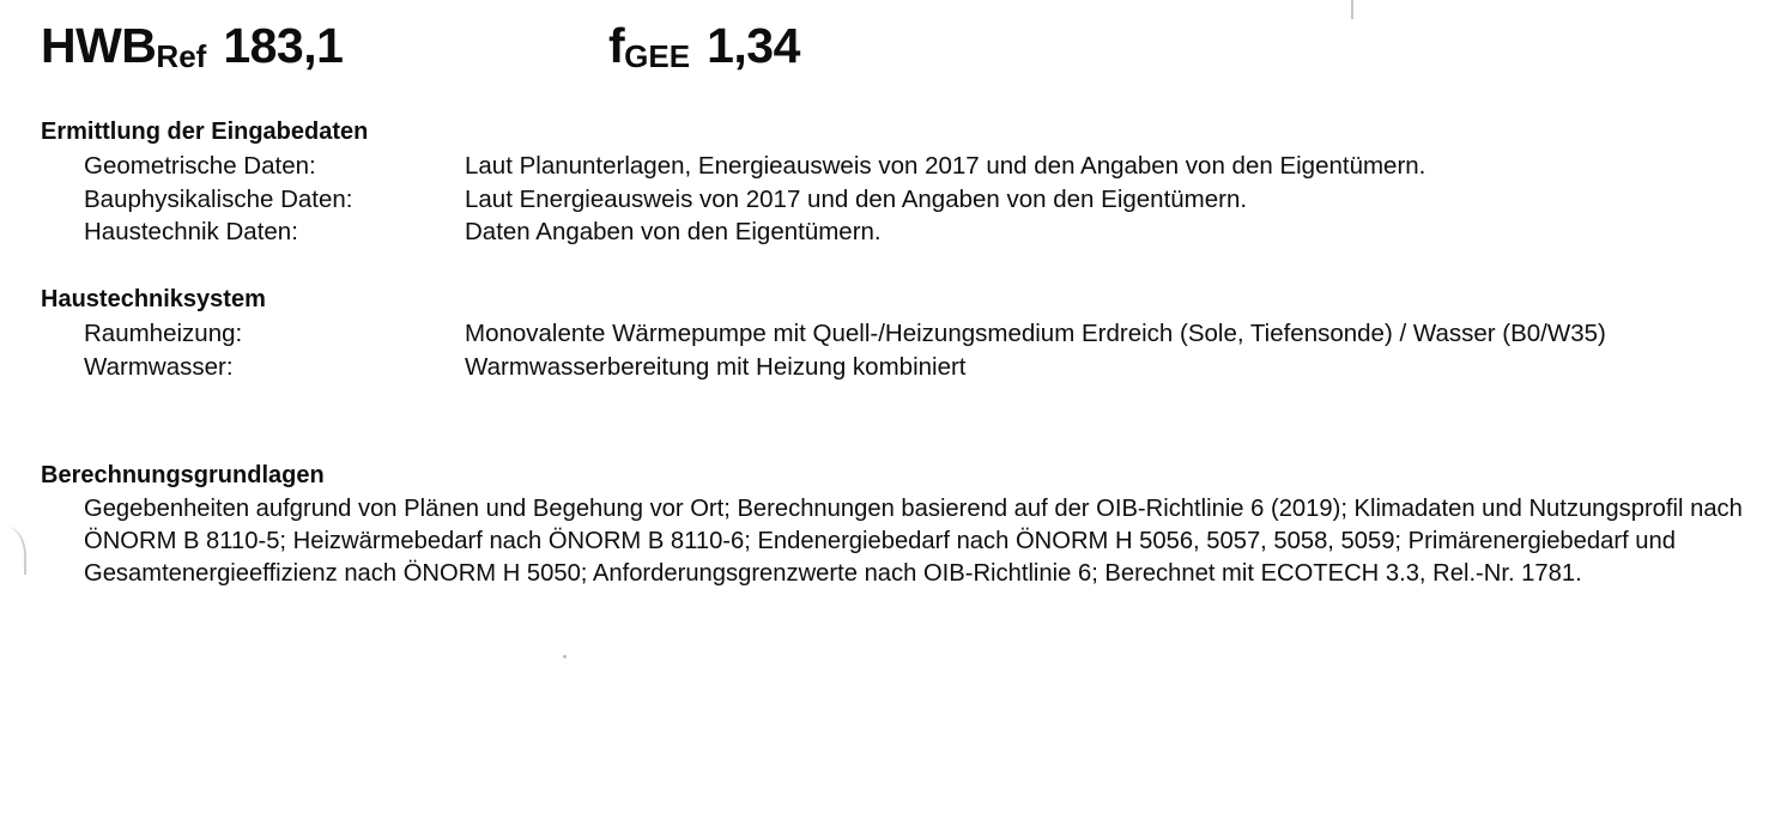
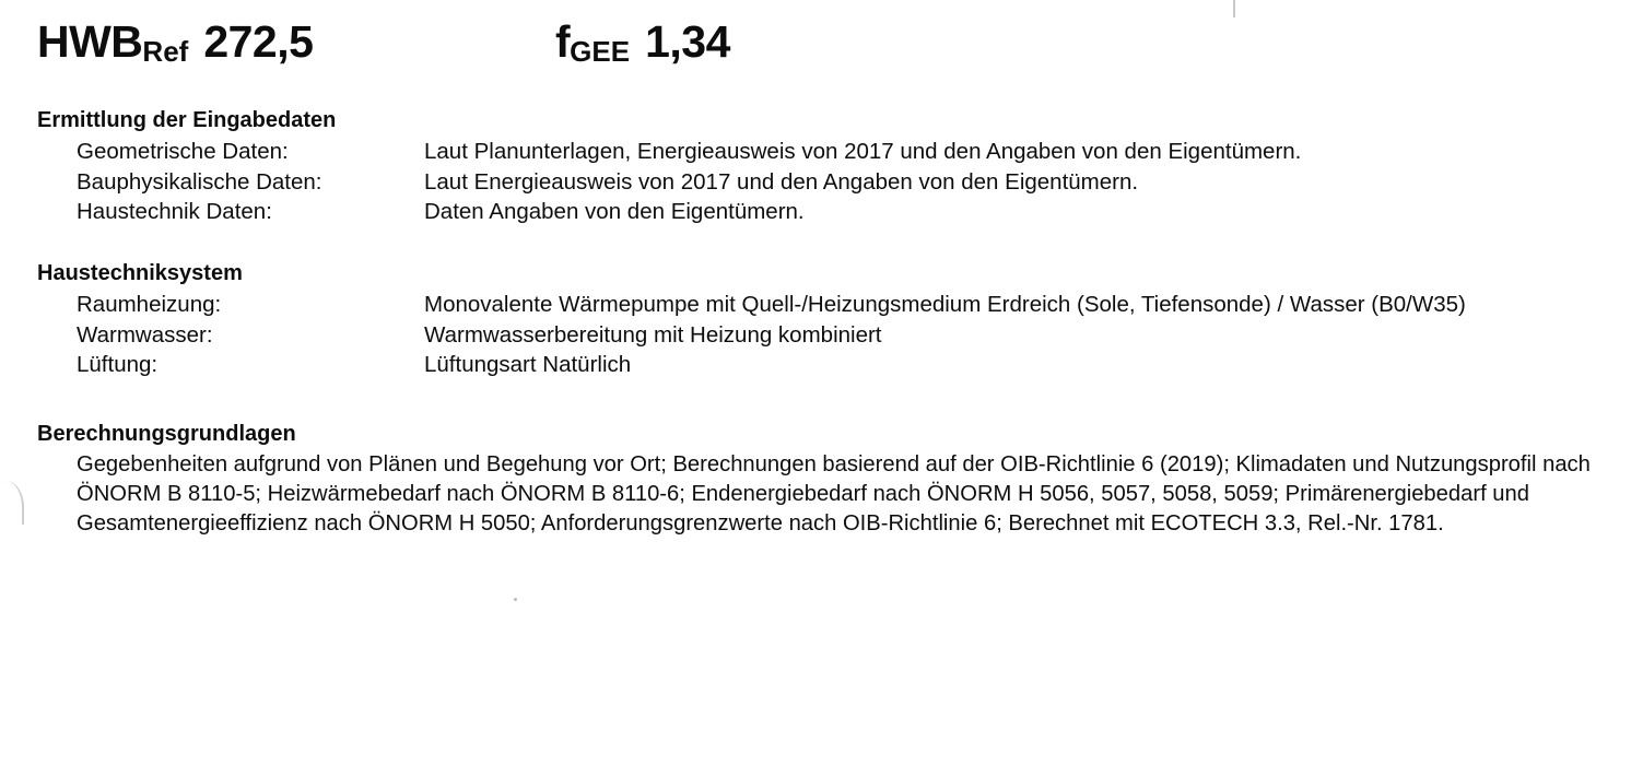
- HWBRef 183,1
+ HWBRef 272,5
  fGEE 1,34
  Ermittlung der Eingabedaten
  Geometrische Daten:
  Laut Planunterlagen, Energieausweis von 2017 und den Angaben von den Eigentümern.
  Bauphysikalische Daten:
  Laut Energieausweis von 2017 und den Angaben von den Eigentümern.
  Haustechnik Daten:
  Daten Angaben von den Eigentümern.
  Haustechniksystem
  Raumheizung:
  Monovalente Wärmepumpe mit Quell-/Heizungsmedium Erdreich (Sole, Tiefensonde) / Wasser (B0/W35)
  Warmwasser:
  Warmwasserbereitung mit Heizung kombiniert
+ Lüftung:
+ Lüftungsart Natürlich
  Berechnungsgrundlagen
  Gegebenheiten aufgrund von Plänen und Begehung vor Ort; Berechnungen basierend auf der OIB-Richtlinie 6 (2019); Klimadaten und Nutzungsprofil nach ÖNORM B 8110-5; Heizwärmebedarf nach ÖNORM B 8110-6; Endenergiebedarf nach ÖNORM H 5056, 5057, 5058, 5059; Primärenergiebedarf und Gesamtenergieeffizienz nach ÖNORM H 5050; Anforderungsgrenzwerte nach OIB-Richtlinie 6; Berechnet mit ECOTECH 3.3, Rel.-Nr. 1781.
